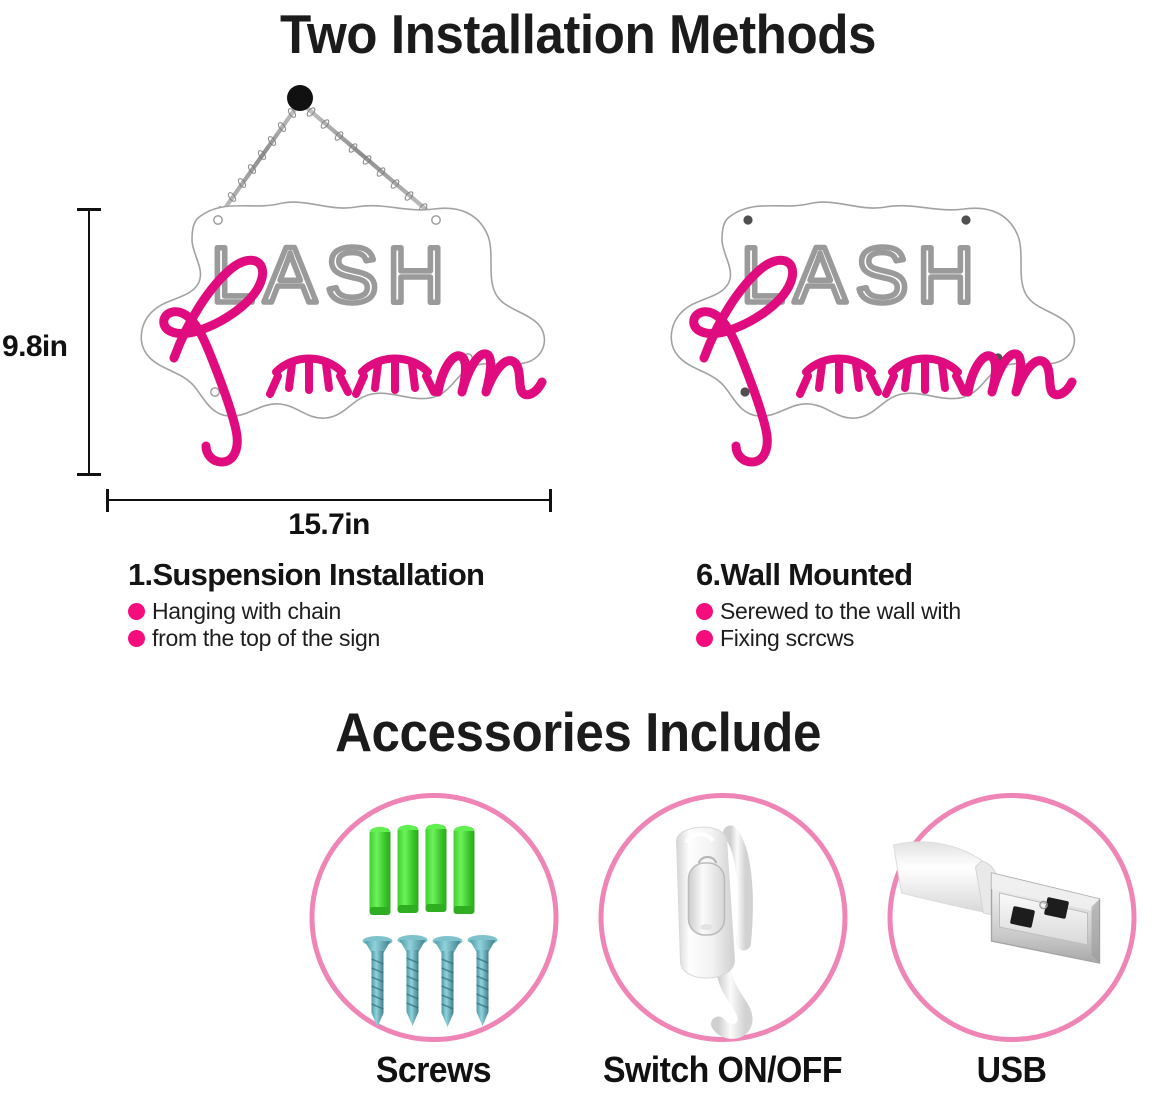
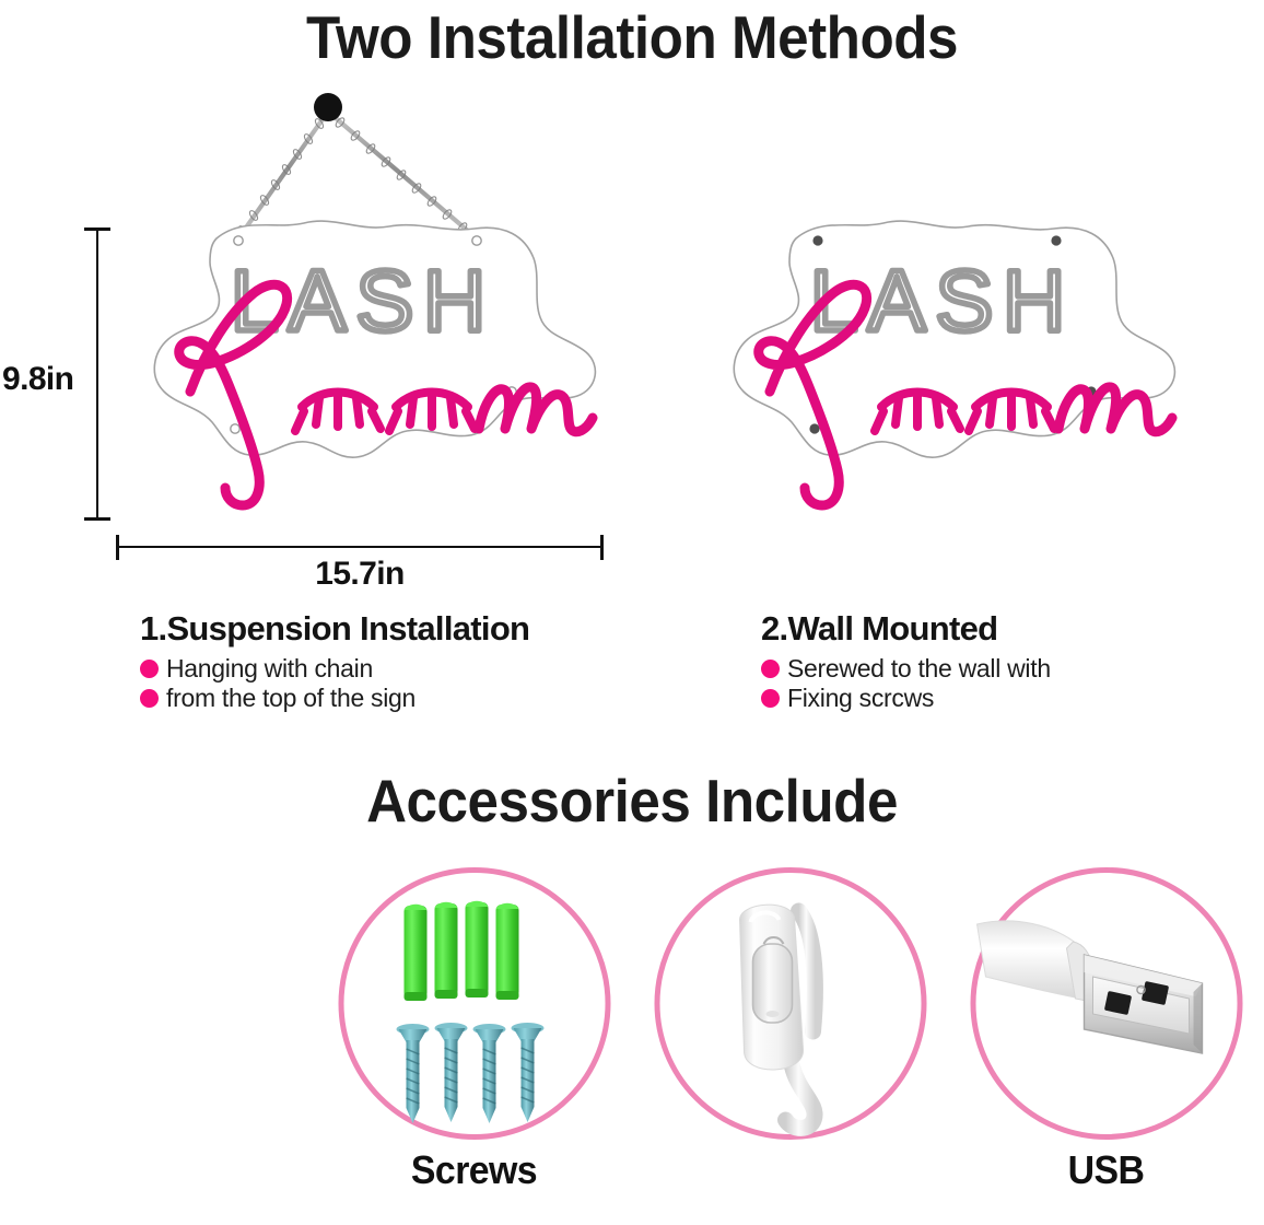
  Two Installation Methods
  LASH
  LASH
  9.8in
  15.7in
  1.Suspension Installation
  Hanging with chain
  from the top of the sign
- 6.Wall Mounted
+ 2.Wall Mounted
  Serewed to the wall with
  Fixing scrcws
  Accessories Include
  Screws
- Switch ON/OFF
  USB
